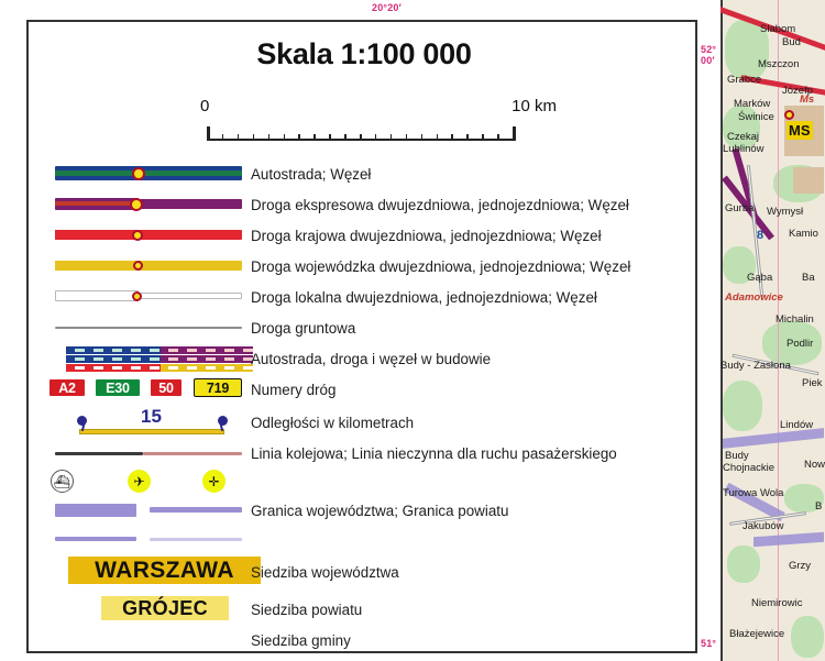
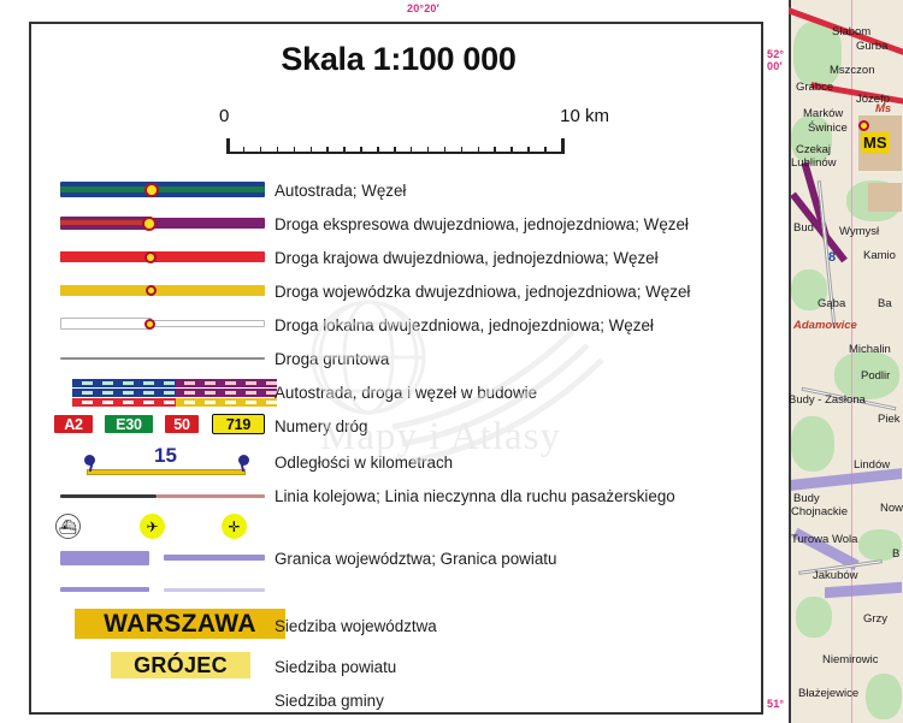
  20°20′
  52°
  00′
  51°
  Skala 1:100 000
  0
  10 km
  Autostrada; Węzeł
  Droga ekspresowa dwujezdniowa, jednojezdniowa; Węzeł
  Droga krajowa dwujezdniowa, jednojezdniowa; Węzeł
  Droga wojewódzka dwujezdniowa, jednojezdniowa; Węzeł
  Droga lokalna dwujezdniowa, jednojezdniowa; Węzeł
  Droga gruntowa
  Autostrada, droga i węzeł w budowie
  A2
  E30
  50
  719
  Numery dróg
  15
  Odległości w kilometrach
  Linia kolejowa; Linia nieczynna dla ruchu pasażerskiego
  ⛴
  ✈
  ✛
  Granica województwa; Granica powiatu
  WARSZAWA
  Siedziba województwa
  GRÓJEC
  Siedziba powiatu
  Siedziba gminy
+ Mapy i Atlasy
  MS
  8
  Słabom
- Bud
+ Gurba
  Mszczon
  Grabce
  Józefp
  Marków
  Świnice
  Czekaj
  Lublinów
- Gurba
+ Bud
  Wymysł
  Kamio
  Gąba
  Ba
  Michalin
  Podlir
  Budy - Zasłona
  Piek
  Lindów
  Budy
  Chojnackie
  Now
  Turowa Wola
  B
  Jakubów
  Grzy
  Niemirowic
  Błażejewice
  Adamowice
  Ms
